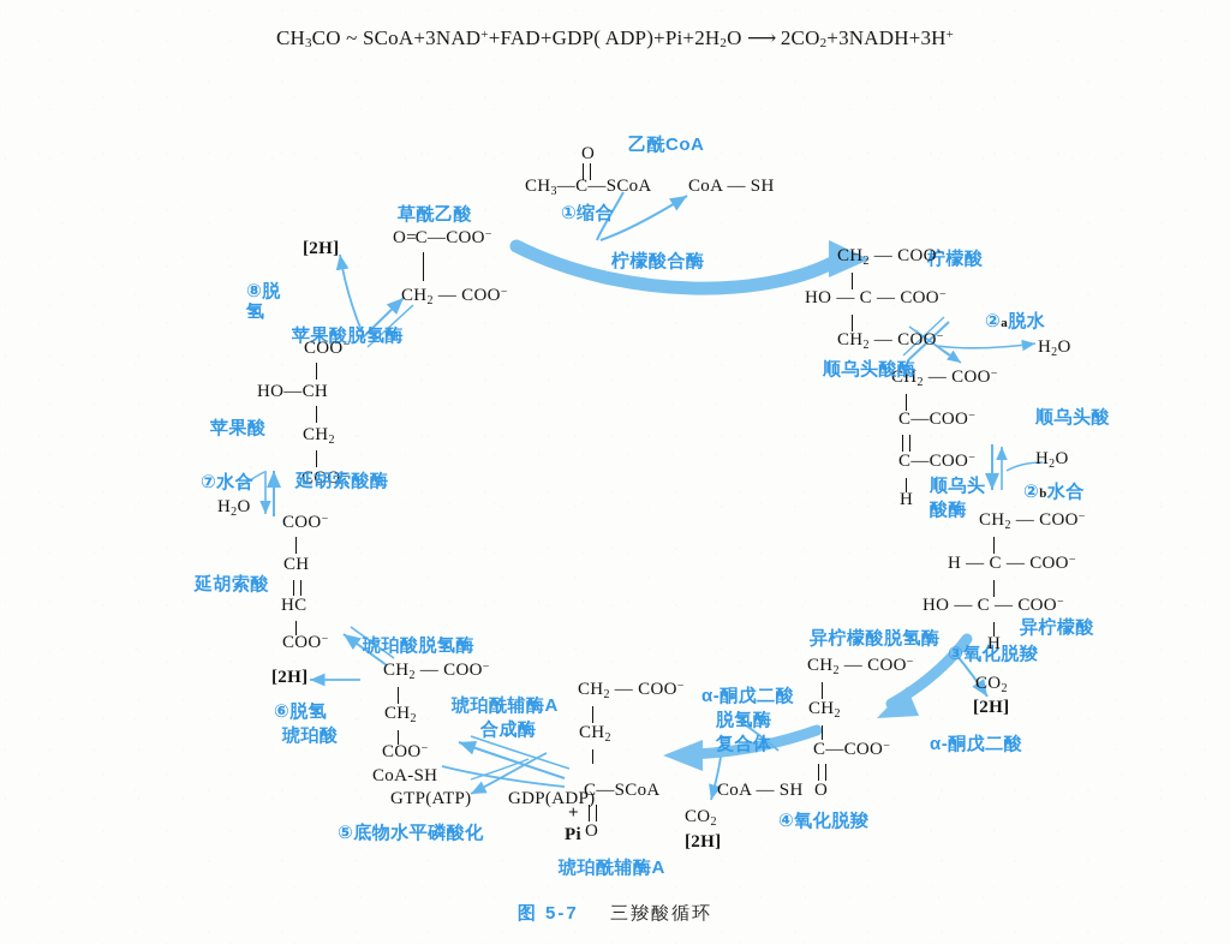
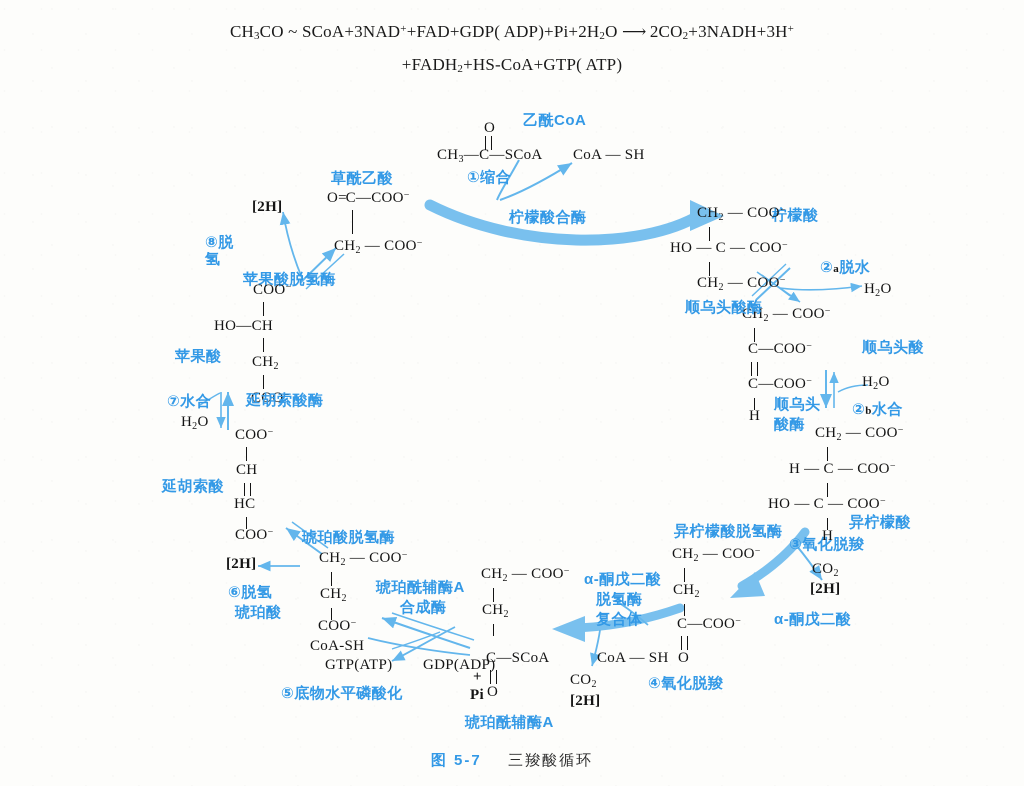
  CH3CO ~ SCoA+3NAD++FAD+GDP( ADP)+Pi+2H2O ⟶ 2CO2+3NADH+3H+
+ +FADH2+HS-CoA+GTP( ATP)
  乙酰CoA
  O
  CH3—C—SCoA
  CoA — SH
  ①缩合
  柠檬酸合酶
  草酰乙酸
  O=C—COO−
  CH2 — COO−
  [2H]
  ⑧脱
  氢
  苹果酸脱氢酶
  苹果酸
  COO−
  HO—CH
  CH2
  COO−
  ⑦水合
  H2O
  延胡索酸酶
  延胡索酸
  COO−
  CH
  HC
  COO−
  琥珀酸脱氢酶
  CH2 — COO−
  CH2
  COO−
  [2H]
  ⑥脱氢
  琥珀酸
  CoA-SH
  GTP(ATP)
  ⑤底物水平磷酸化
  琥珀酰辅酶A
  合成酶
  GDP(ADP)
  CH2 — COO−
  CH2
  C—SCoA
  O
  +
  Pi
  琥珀酰辅酶A
  CoA — SH
  CO2
  [2H]
  ④氧化脱羧
  α-酮戊二酸
  脱氢酶
  复合体
  异柠檬酸脱氢酶
  CH2 — COO−
  CH2
  C—COO−
  O
  α-酮戊二酸
  ③氧化脱羧
  CO2
  [2H]
  异柠檬酸
  CH2 — COO−
  H — C — COO−
  HO — C — COO−
  H
  顺乌头
  酸酶
  H2O
  ②b水合
  顺乌头酸
  CH2 — COO−
  C—COO−
  C—COO−
  H
  柠檬酸
  CH2 — COO−
  HO — C — COO−
  CH2 — COO−
  顺乌头酸酶
  ②a脱水
  H2O
  图 5-7 三羧酸循环
